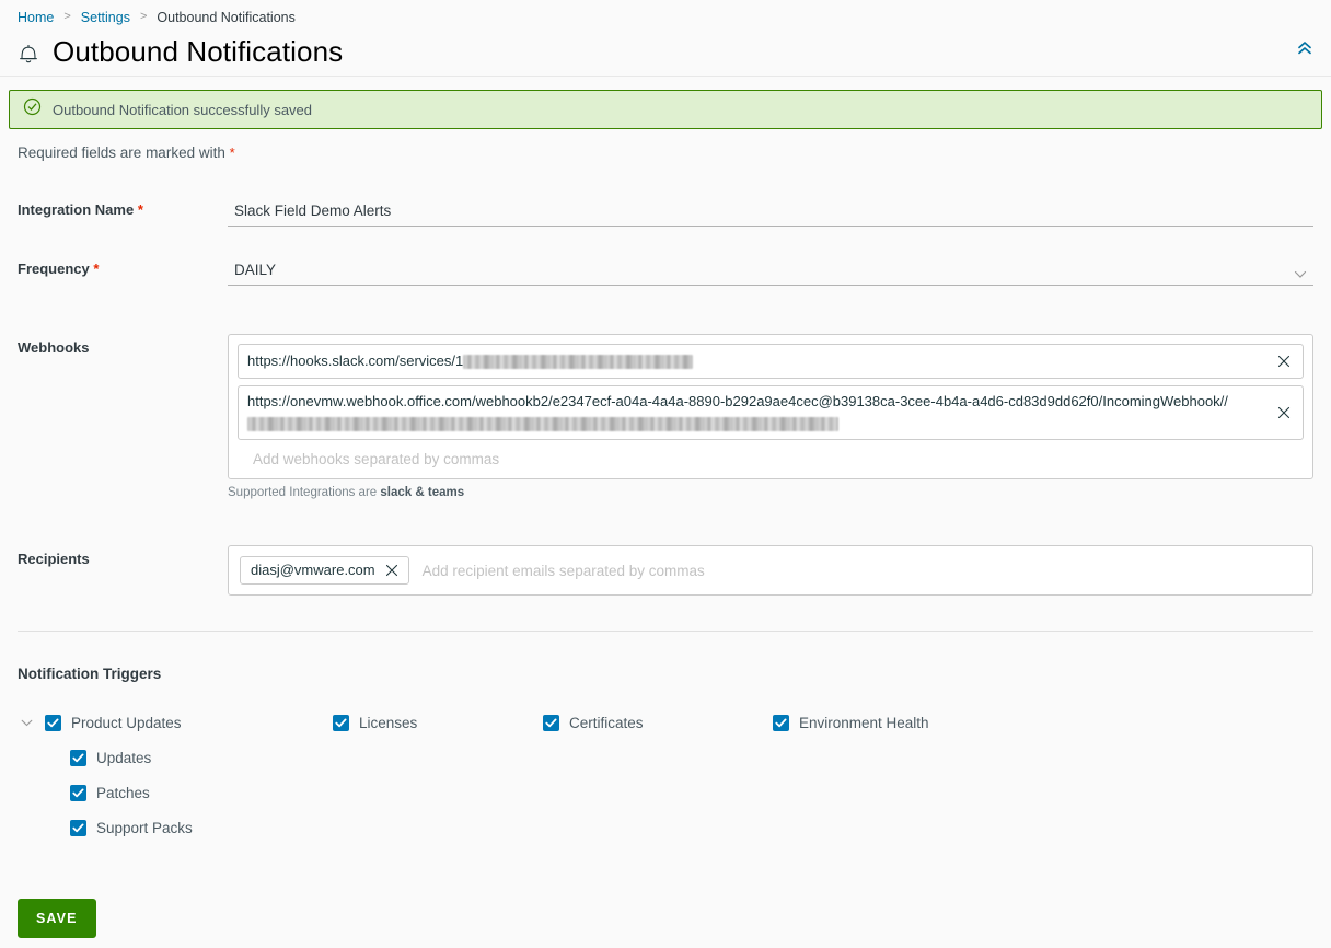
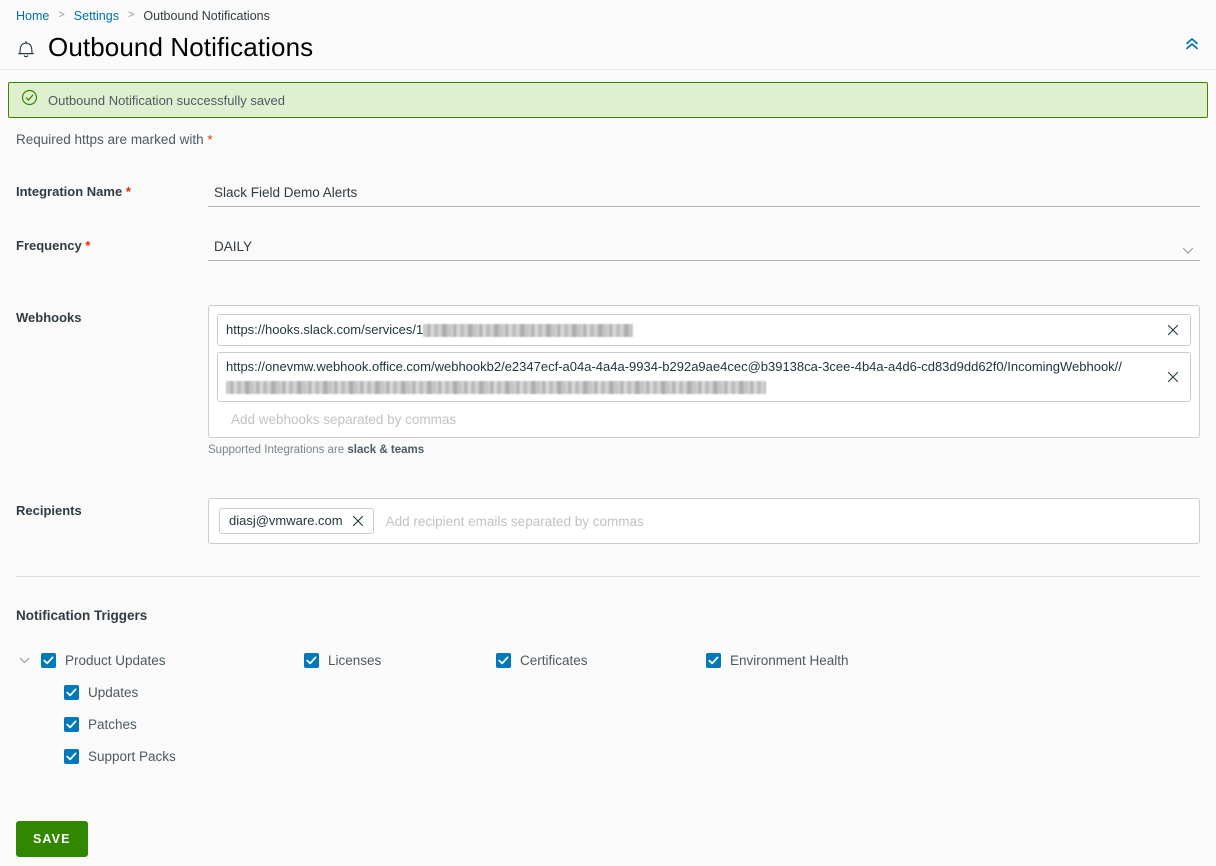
  Home
  >
  Settings
  >
  Outbound Notifications
  Outbound Notifications
  Outbound Notification successfully saved
- Required fields are marked with *
+ Required https are marked with *
  Integration Name *
  Slack Field Demo Alerts
  Frequency *
  DAILY
  Webhooks
  https://hooks.slack.com/services/1
- https://onevmw.webhook.office.com/webhookb2/e2347ecf-a04a-4a4a-8890-b292a9ae4cec@b39138ca-3cee-4b4a-a4d6-cd83d9dd62f0/IncomingWebhook//
+ https://onevmw.webhook.office.com/webhookb2/e2347ecf-a04a-4a4a-9934-b292a9ae4cec@b39138ca-3cee-4b4a-a4d6-cd83d9dd62f0/IncomingWebhook//
  Add webhooks separated by commas
  Supported Integrations are slack & teams
  Recipients
  diasj@vmware.com
  Add recipient emails separated by commas
  Notification Triggers
  Product Updates
  Updates
  Patches
  Support Packs
  Licenses
  Certificates
  Environment Health
  SAVE
